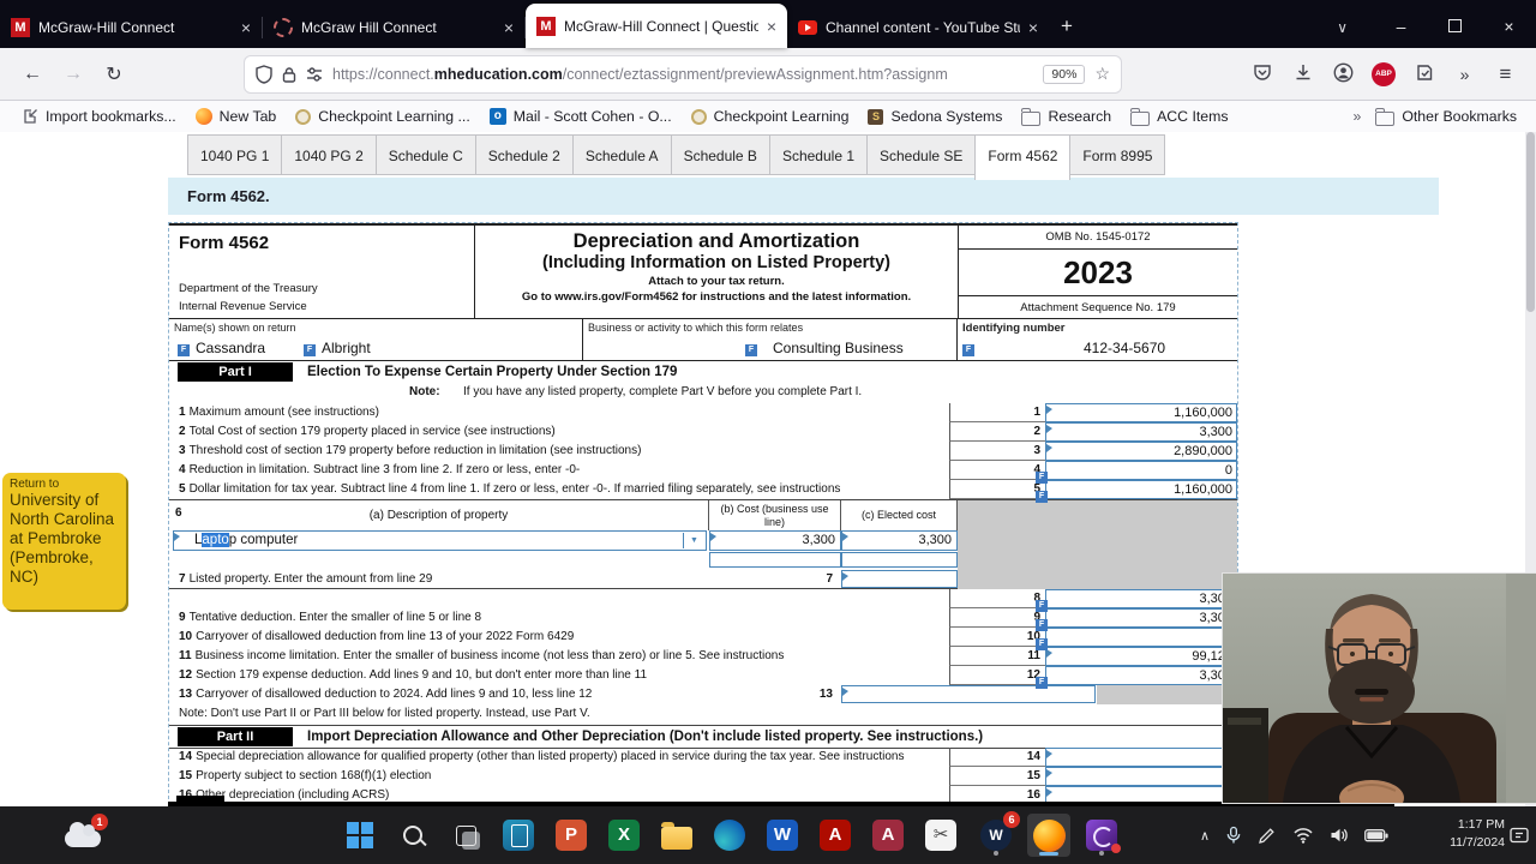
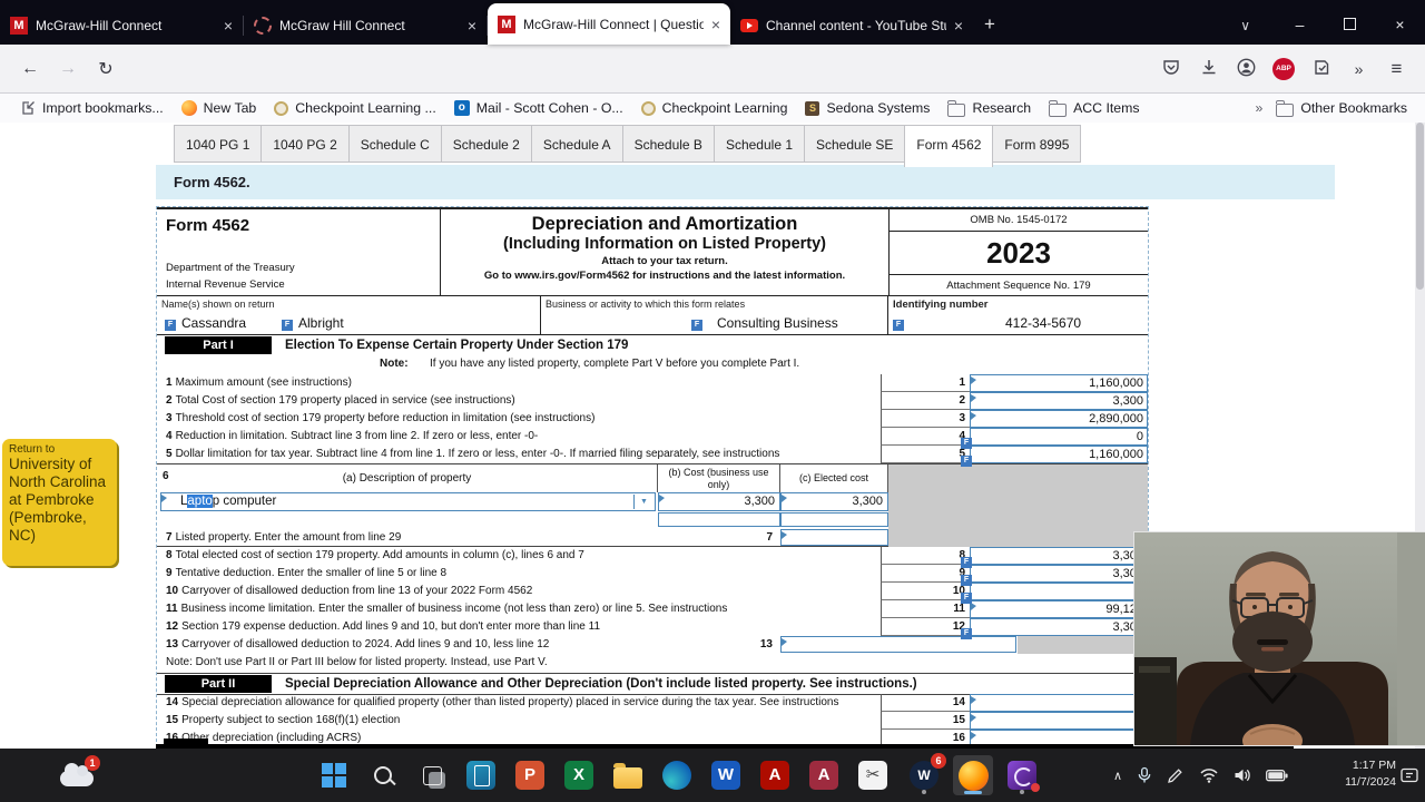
  M
  McGraw-Hill Connect
  ×
  McGraw Hill Connect
  ×
  M
  McGraw-Hill Connect | Questio
  ×
  Channel content - YouTube St
  ×
  +
  ∨
  –
  ×
  ←
  →
  ↻
- https://connect.mheducation.com/connect/eztassignment/previewAssignment.htm?assignm
- 90%
- ☆
  »
  ≡
  Import bookmarks...
  New Tab
  Checkpoint Learning ...
  o
  Mail - Scott Cohen - O...
  Checkpoint Learning
  S
  Sedona Systems
  Research
  ACC Items
  »
  Other Bookmarks
  1040 PG 1
  1040 PG 2
  Schedule C
  Schedule 2
  Schedule A
  Schedule B
  Schedule 1
  Schedule SE
  Form 4562
  Form 8995
  Form 4562.
  Form 4562
  Department of the Treasury
  Internal Revenue Service
  Depreciation and Amortization
  (Including Information on Listed Property)
  Attach to your tax return.
  Go to www.irs.gov/Form4562 for instructions and the latest information.
  OMB No. 1545-0172
  2023
  Attachment Sequence No. 179
  Name(s) shown on return
  Cassandra
  Albright
  Business or activity to which this form relates
  Consulting Business
  Identifying number
  412-34-5670
  Part I
  Election To Expense Certain Property Under Section 179
  Note:
  If you have any listed property, complete Part V before you complete Part I.
  1 Maximum amount (see instructions)
  1
  1,160,000
  2 Total Cost of section 179 property placed in service (see instructions)
  2
  3,300
  3 Threshold cost of section 179 property before reduction in limitation (see instructions)
  3
  2,890,000
  4 Reduction in limitation. Subtract line 3 from line 2. If zero or less, enter -0-
  4
  0
  5 Dollar limitation for tax year. Subtract line 4 from line 1. If zero or less, enter -0-. If married filing separately, see instructions
  5
  1,160,000
  6
  (a) Description of property
- (b) Cost (business use line)
+ (b) Cost (business use only)
  (c) Elected cost
  Laptop computer
  3,300
  3,300
  7 Listed property. Enter the amount from line 29
  7
+ 8 Total elected cost of section 179 property. Add amounts in column (c), lines 6 and 7
  8
  3,30
  9 Tentative deduction. Enter the smaller of line 5 or line 8
  9
  3,30
- 10 Carryover of disallowed deduction from line 13 of your 2022 Form 6429
+ 10 Carryover of disallowed deduction from line 13 of your 2022 Form 4562
  10
  11 Business income limitation. Enter the smaller of business income (not less than zero) or line 5. See instructions
  11
  99,12
  12 Section 179 expense deduction. Add lines 9 and 10, but don't enter more than line 11
  12
  3,30
  13 Carryover of disallowed deduction to 2024. Add lines 9 and 10, less line 12
  13
  Note: Don't use Part II or Part III below for listed property. Instead, use Part V.
  Part II
- Import Depreciation Allowance and Other Depreciation (Don't include listed property. See instructions.)
+ Special Depreciation Allowance and Other Depreciation (Don't include listed property. See instructions.)
  14 Special depreciation allowance for qualified property (other than listed property) placed in service during the tax year. See instructions
  14
  15 Property subject to section 168(f)(1) election
  15
  depreciation (including ACRS)
  16
  Return to
  University of North Carolina at Pembroke (Pembroke, NC)
  1
  P
  X
  W
  A
  A
  ✂
  W
  6
  ∧
  1:17 PM
  11/7/2024
